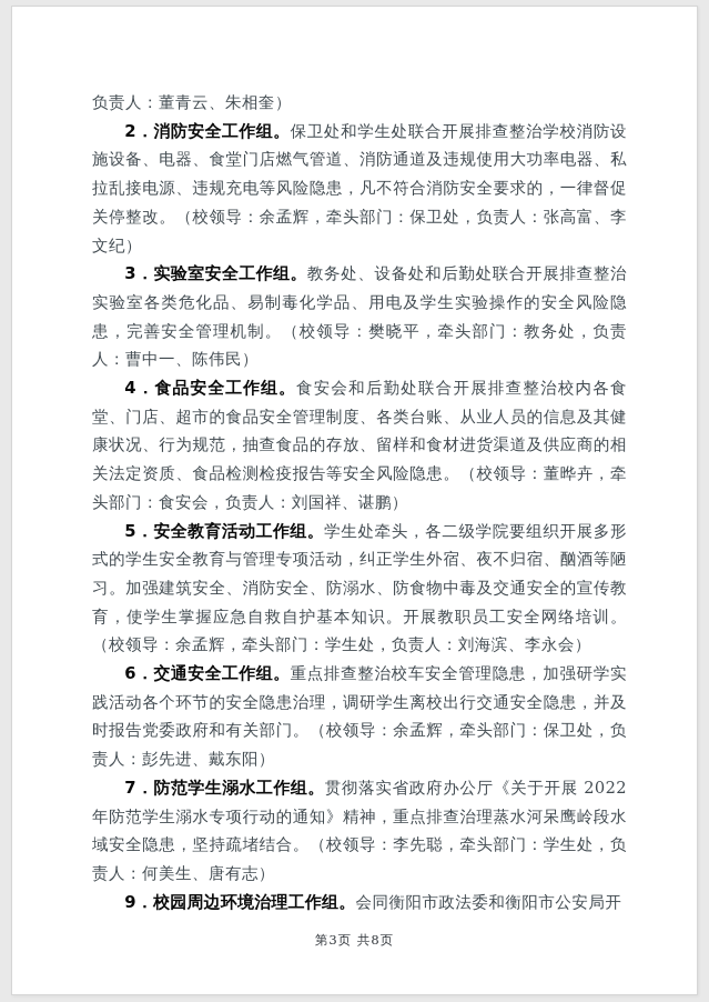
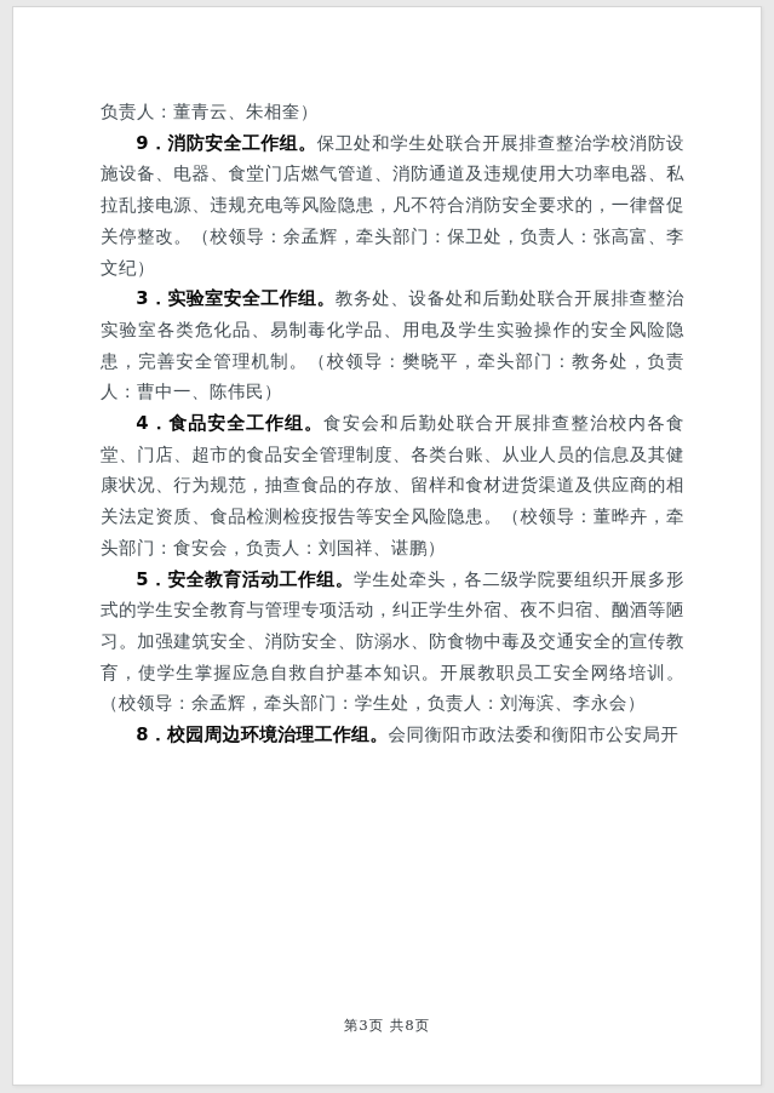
  负责人：董青云、朱相奎）
- 2．消防安全工作组。保卫处和学生处联合开展排查整治学校消防设施设备、电器、食堂门店燃气管道、消防通道及违规使用大功率电器、私拉乱接电源、违规充电等风险隐患，凡不符合消防安全要求的，一律督促关停整改。（校领导：余孟辉，牵头部门：保卫处，负责人：张高富、李文纪）
+ 9．消防安全工作组。保卫处和学生处联合开展排查整治学校消防设施设备、电器、食堂门店燃气管道、消防通道及违规使用大功率电器、私拉乱接电源、违规充电等风险隐患，凡不符合消防安全要求的，一律督促关停整改。（校领导：余孟辉，牵头部门：保卫处，负责人：张高富、李文纪）
  3．实验室安全工作组。教务处、设备处和后勤处联合开展排查整治实验室各类危化品、易制毒化学品、用电及学生实验操作的安全风险隐患，完善安全管理机制。（校领导：樊晓平，牵头部门：教务处，负责人：曹中一、陈伟民）
  4．食品安全工作组。食安会和后勤处联合开展排查整治校内各食堂、门店、超市的食品安全管理制度、各类台账、从业人员的信息及其健康状况、行为规范，抽查食品的存放、留样和食材进货渠道及供应商的相关法定资质、食品检测检疫报告等安全风险隐患。（校领导：董晔卉，牵头部门：食安会，负责人：刘国祥、谌鹏）
  5．安全教育活动工作组。学生处牵头，各二级学院要组织开展多形式的学生安全教育与管理专项活动，纠正学生外宿、夜不归宿、酗酒等陋习。加强建筑安全、消防安全、防溺水、防食物中毒及交通安全的宣传教育，使学生掌握应急自救自护基本知识。开展教职员工安全网络培训。（校领导：余孟辉，牵头部门：学生处，负责人：刘海滨、李永会）
- 6．交通安全工作组。重点排查整治校车安全管理隐患，加强研学实践活动各个环节的安全隐患治理，调研学生离校出行交通安全隐患，并及时报告党委政府和有关部门。（校领导：余孟辉，牵头部门：保卫处，负责人：彭先进、戴东阳）
- 7．防范学生溺水工作组。贯彻落实省政府办公厅《关于开展 2022 年防范学生溺水专项行动的通知》精神，重点排查治理蒸水河呆鹰岭段水域安全隐患，坚持疏堵结合。（校领导：李先聪，牵头部门：学生处，负责人：何美生、唐有志）
- 9．校园周边环境治理工作组。会同衡阳市政法委和衡阳市公安局开
+ 8．校园周边环境治理工作组。会同衡阳市政法委和衡阳市公安局开
  第3页 共8页
